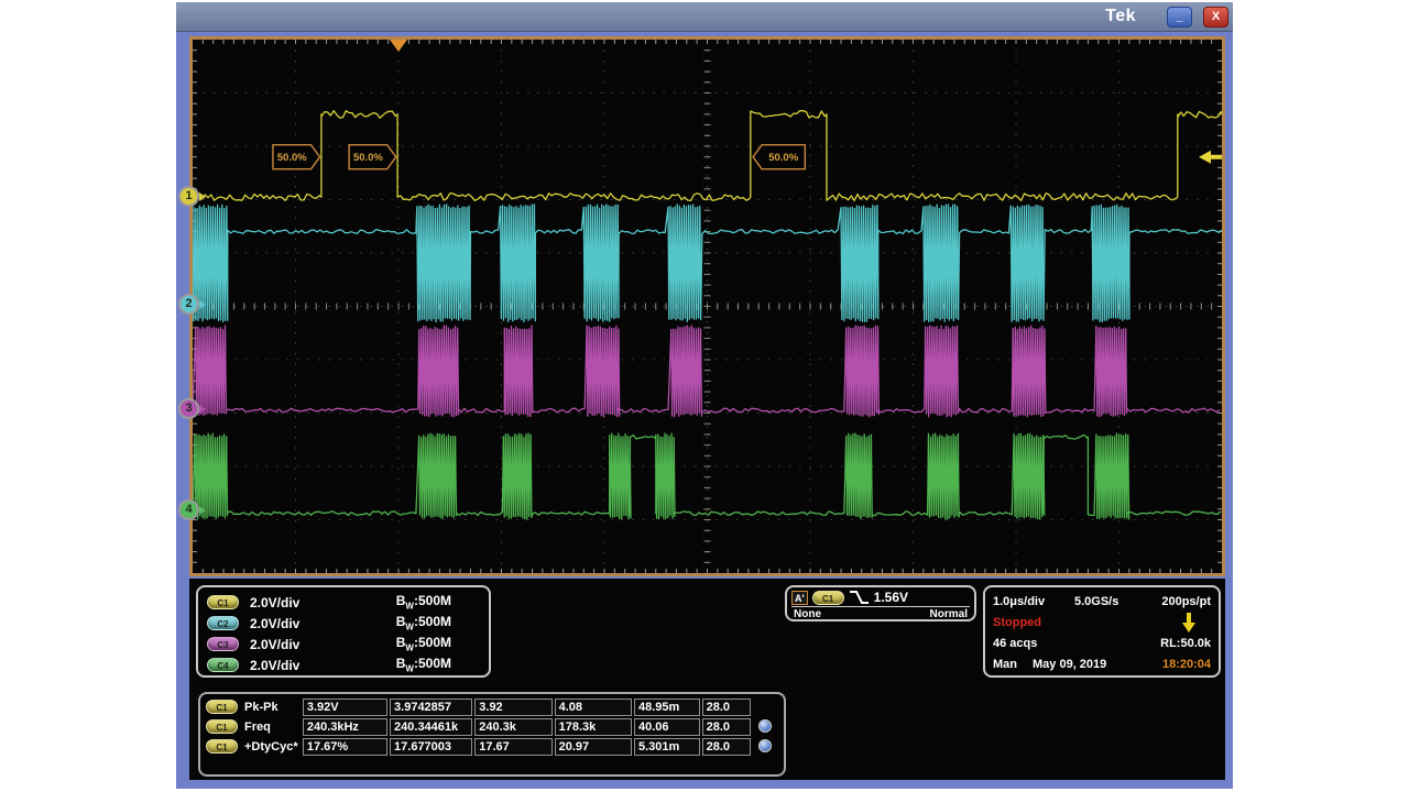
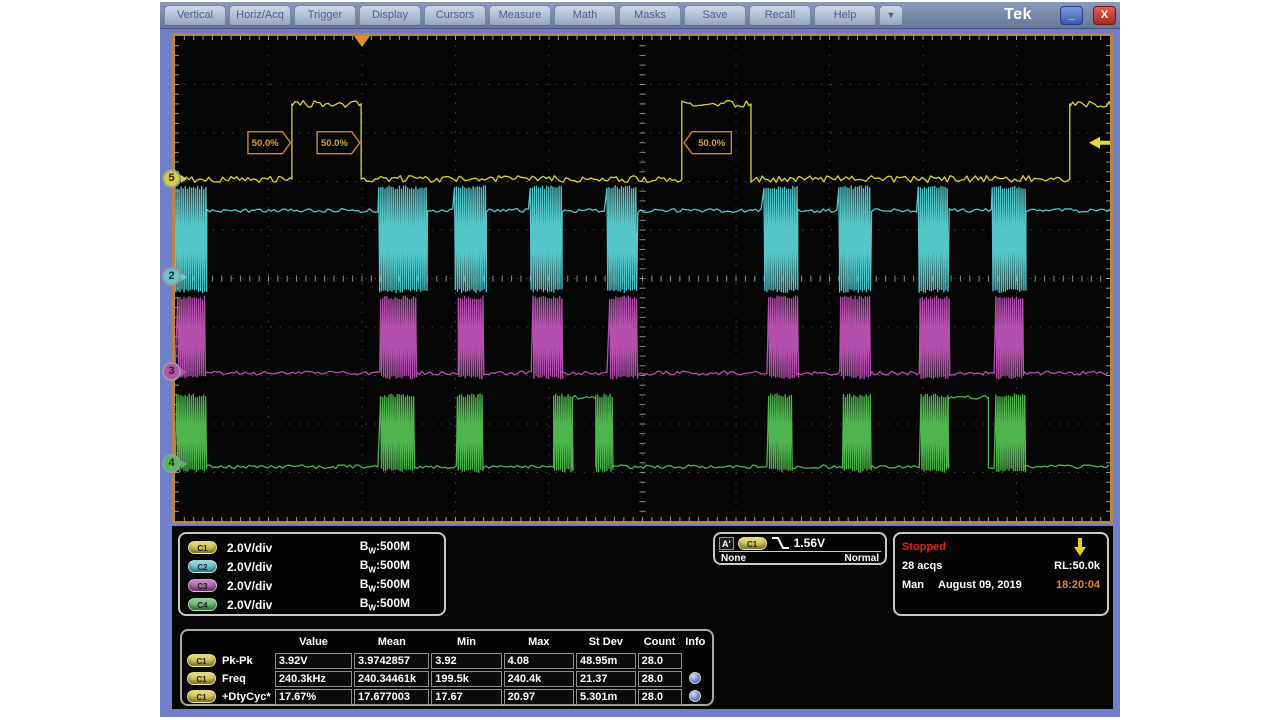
+ Vertical
+ Horiz/Acq
+ Trigger
+ Display
+ Cursors
+ Measure
+ Math
+ Masks
+ Save
+ Recall
+ Help
+ ▼
  Tek
  _
  X
  50.0%
  50.0%
  50.0%
- 1
+ 5
  2
  3
  4
  C1
  2.0V/div
  BW:500M
  C2
  2.0V/div
  BW:500M
  C3
  2.0V/div
  BW:500M
  C4
  2.0V/div
  BW:500M
  A'
  C1
  1.56V
  None
  Normal
- 1.0μs/div
- 5.0GS/s
- 200ps/pt
  Stopped
- 46 acqs
+ 28 acqs
  RL:50.0k
  Man
- May 09, 2019
+ August 09, 2019
  18:20:04
+ Value
+ Mean
+ Min
+ Max
+ St Dev
+ Count
+ Info
  C1
  Pk-Pk
  3.92V
  3.9742857
  3.92
  4.08
  48.95m
  28.0
  C1
  Freq
  240.3kHz
  240.34461k
- 240.3k
+ 199.5k
- 178.3k
+ 240.4k
- 40.06
+ 21.37
  28.0
  C1
  +DtyCyc*
  17.67%
  17.677003
  17.67
  20.97
  5.301m
  28.0
